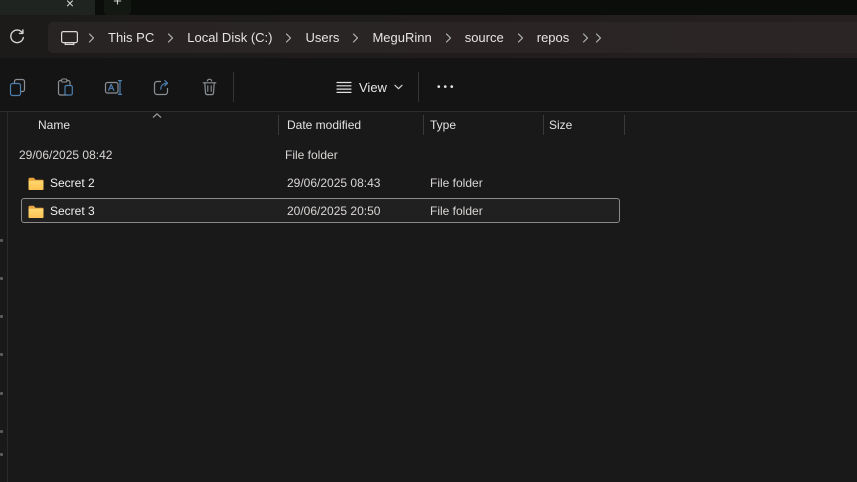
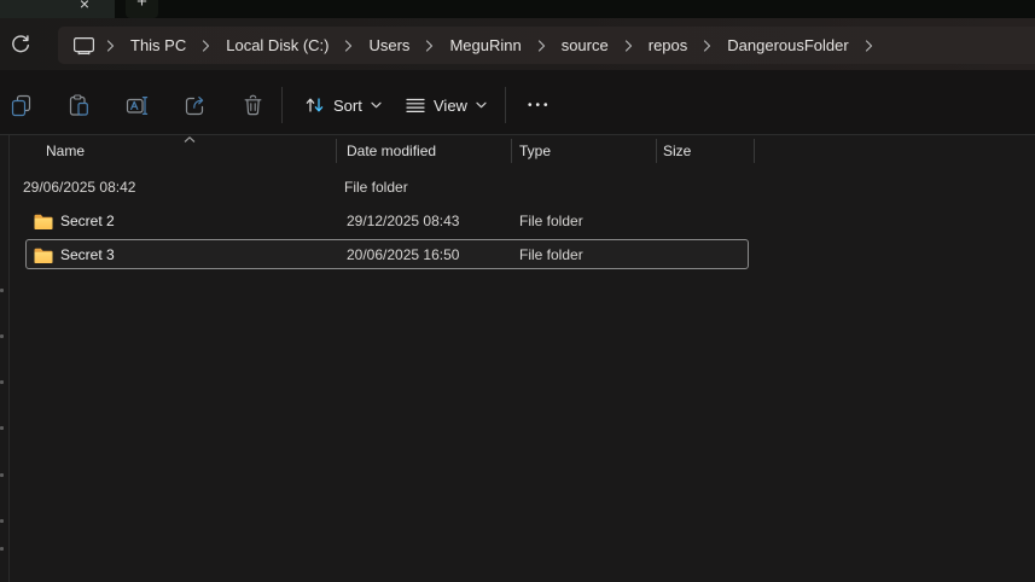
  ×
  +
  This PC
  Local Disk (C:)
  Users
  MeguRinn
  source
  repos
+ DangerousFolder
+ Sort
  View
  •••
  Name
  Date modified
  Type
  Size
  29/06/2025 08:42
  File folder
  Secret 2
- 29/06/2025 08:43
+ 29/12/2025 08:43
  File folder
  Secret 3
- 20/06/2025 20:50
+ 20/06/2025 16:50
  File folder
